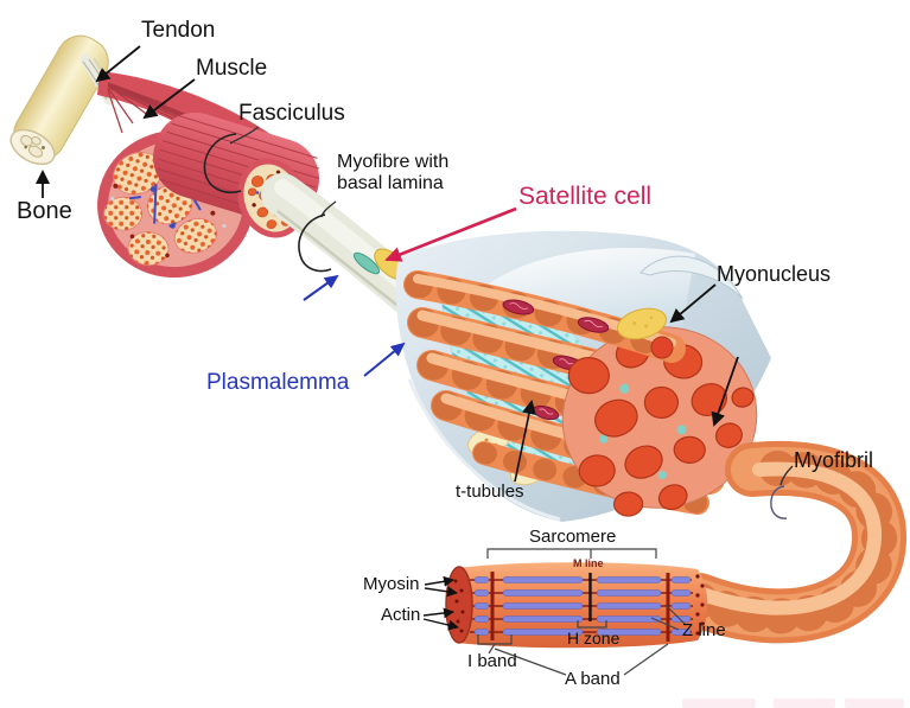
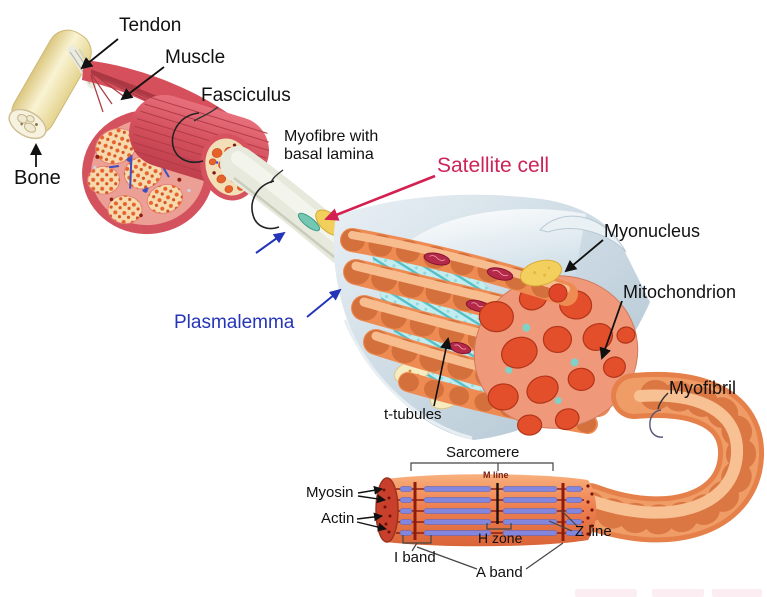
  Tendon
  Muscle
  Fasciculus
  Bone
  Myofibre with
  basal lamina
  Satellite cell
  Plasmalemma
  t-tubules
  Myonucleus
+ Mitochondrion
  Myofibril
  Sarcomere
  M line
  Myosin
  Actin
  H zone
  Z line
  I band
  A band
